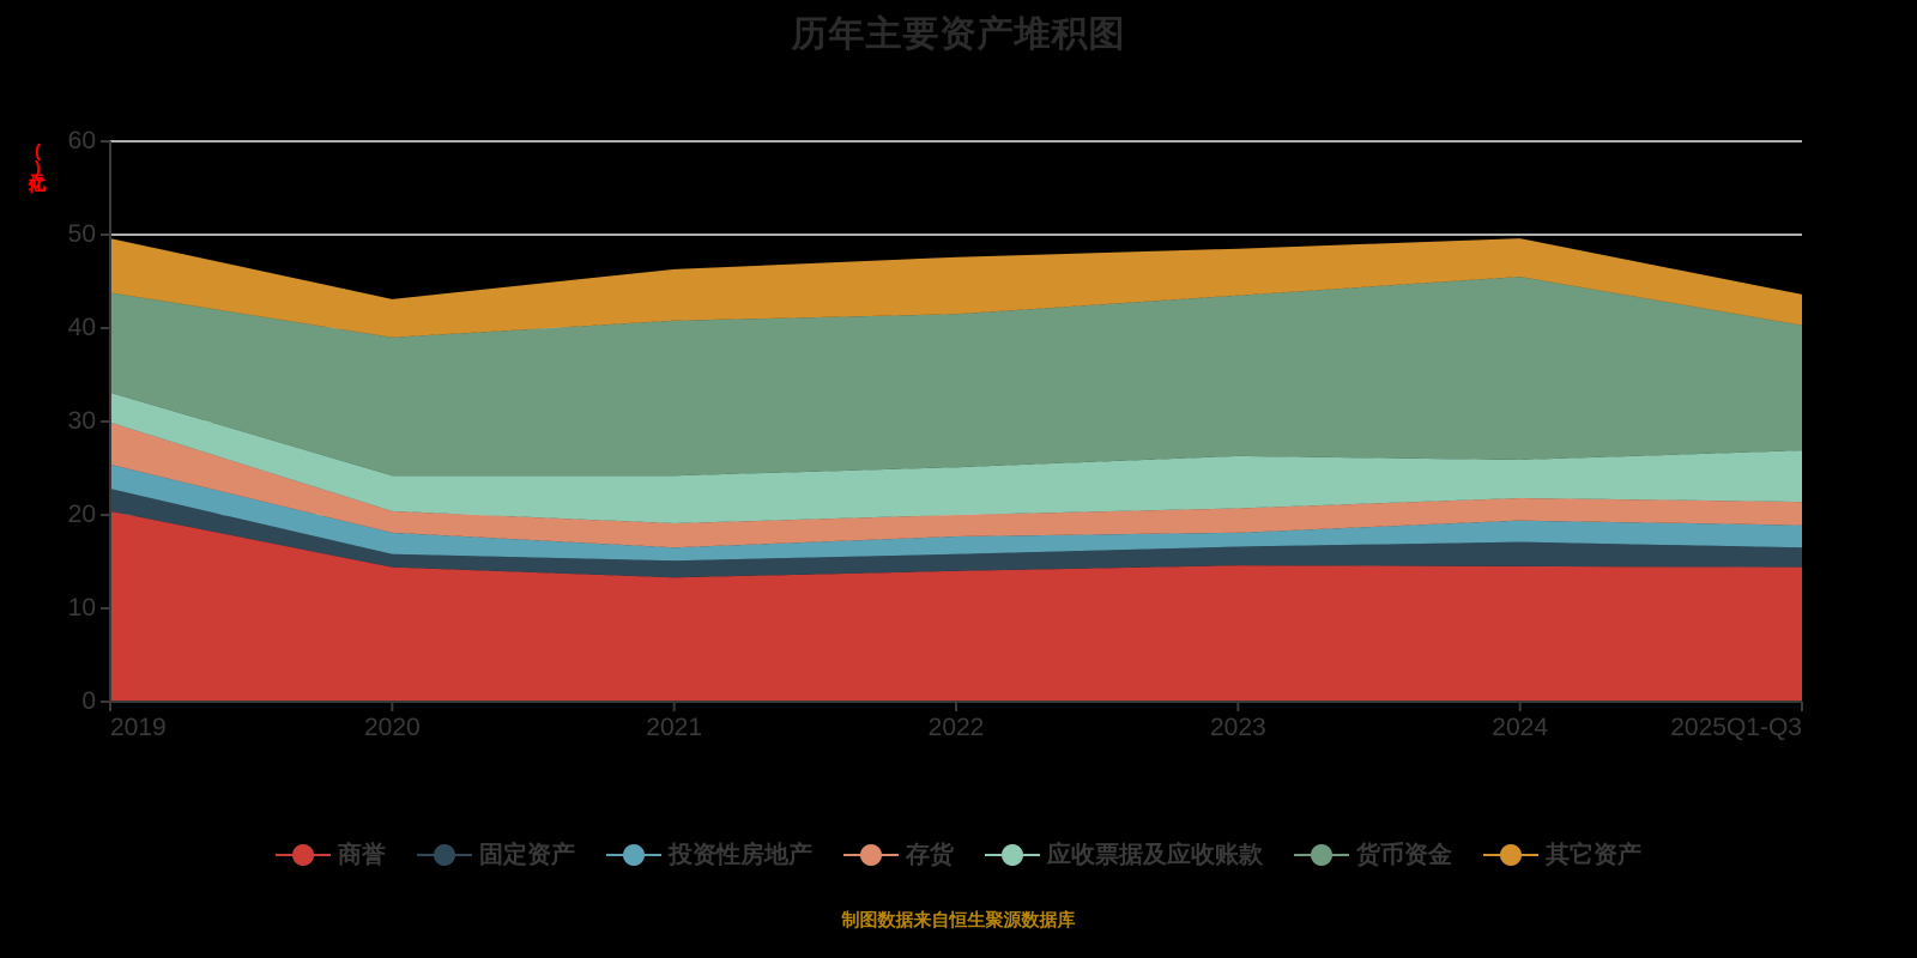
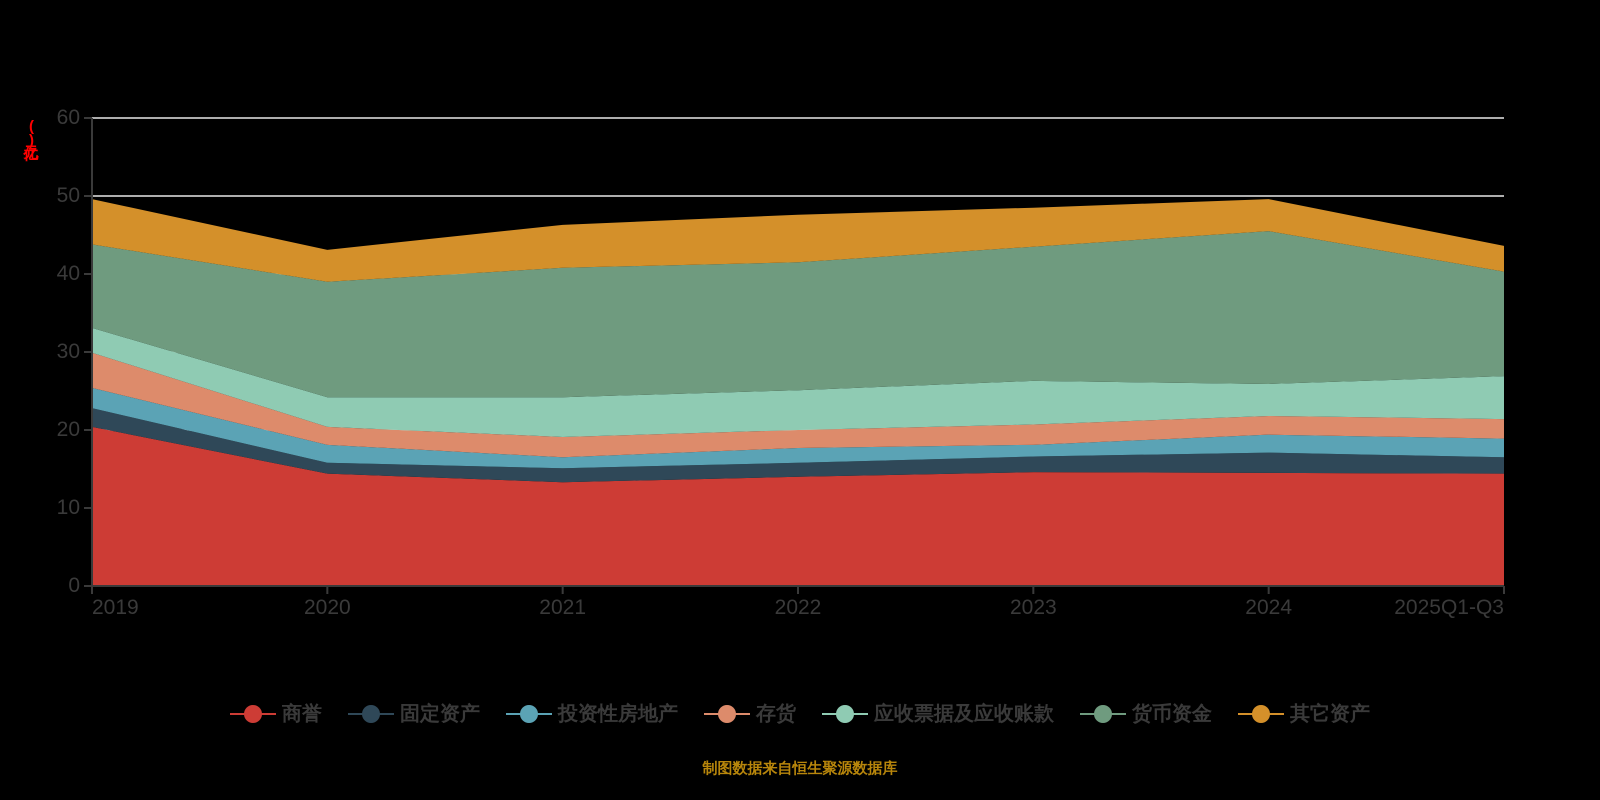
- 历年主要资产堆积图
  0
  10
  20
  30
  40
  50
  60
  2019
  2020
  2021
  2022
  2023
  2024
  2025Q1-Q3
  商誉
  固定资产
  投资性房地产
  存货
  应收票据及应收账款
  货币资金
  其它资产
  制图数据来自恒生聚源数据库
